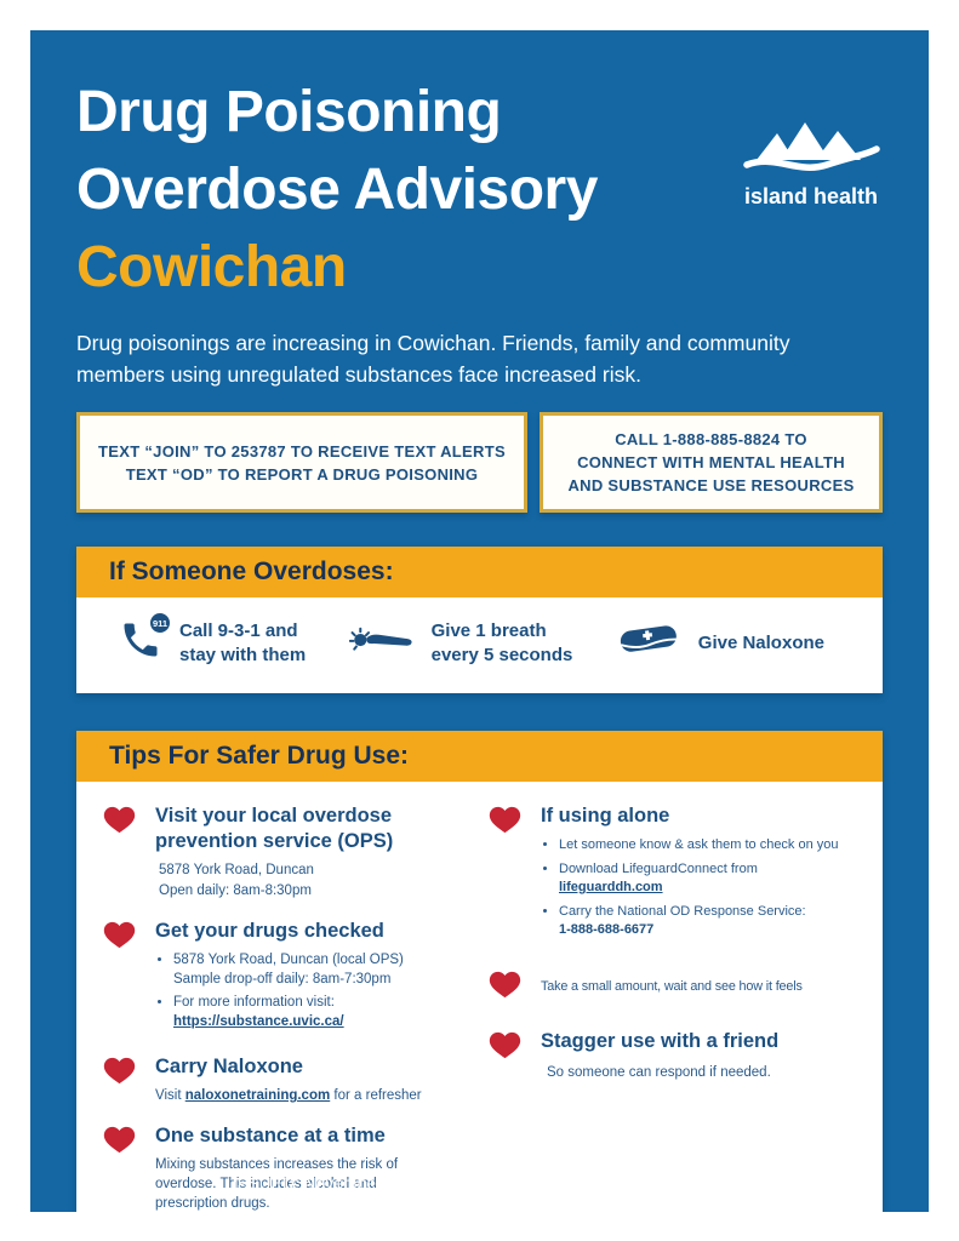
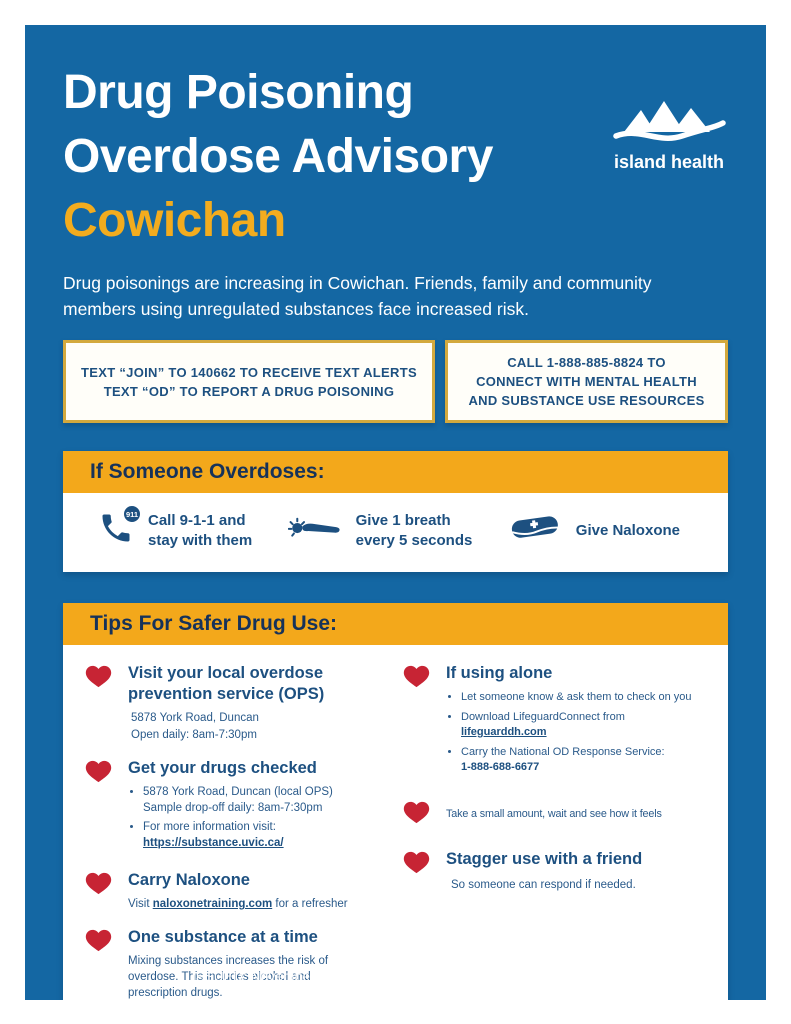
  island health
  Drug Poisoning
  Overdose Advisory
  Cowichan
  Drug poisonings are increasing in Cowichan. Friends, family and community members using unregulated substances face increased risk.
- TEXT “JOIN” TO 253787 TO RECEIVE TEXT ALERTS
+ TEXT “JOIN” TO 140662 TO RECEIVE TEXT ALERTS
  TEXT “OD” TO REPORT A DRUG POISONING
  CALL 1-888-885-8824 TO
  CONNECT WITH MENTAL HEALTH
  AND SUBSTANCE USE RESOURCES
  If Someone Overdoses:
  911
- Call 9-3-1 and
+ Call 9-1-1 and
  stay with them
  Give 1 breath
  every 5 seconds
  Give Naloxone
  Tips For Safer Drug Use:
  Visit your local overdose prevention service (OPS)
  5878 York Road, Duncan
- Open daily: 8am-8:30pm
+ Open daily: 8am-7:30pm
  Get your drugs checked
  5878 York Road, Duncan (local OPS)
  Sample drop-off daily: 8am-7:30pm
  For more information visit:
  https://substance.uvic.ca/
  Carry Naloxone
  Visit naloxonetraining.com for a refresher
  One substance at a time
  Mixing substances increases the risk of overdose. This includes alcohol and prescription drugs.
  If using alone
  Let someone know & ask them to check on you
  Download LifeguardConnect from lifeguarddh.com
  Carry the National OD Response Service:
  1-888-688-6677
  Take a small amount, wait and see how it feels
  Stagger use with a friend
  So someone can respond if needed.
  ISSUED: November 19, 2025- PLEASE REMOVE AFTER 7 DAYS
